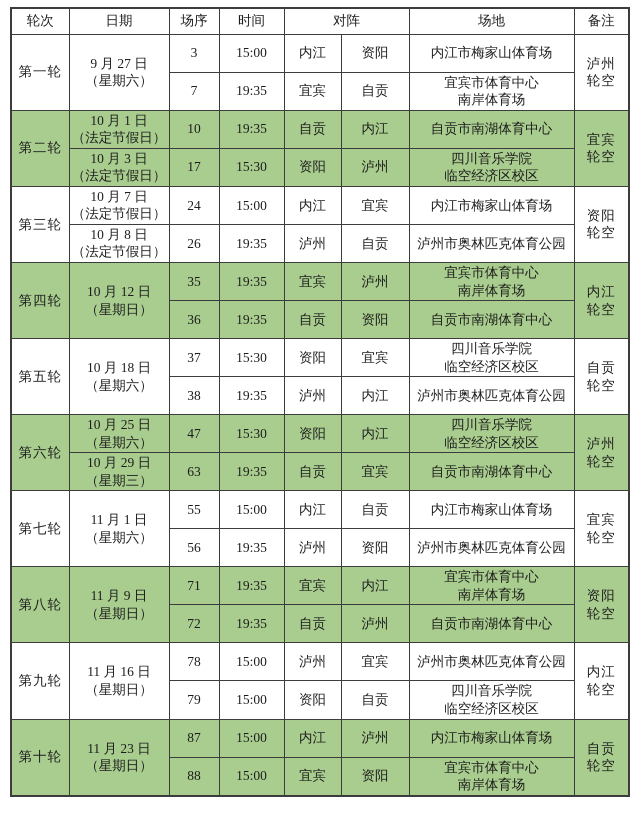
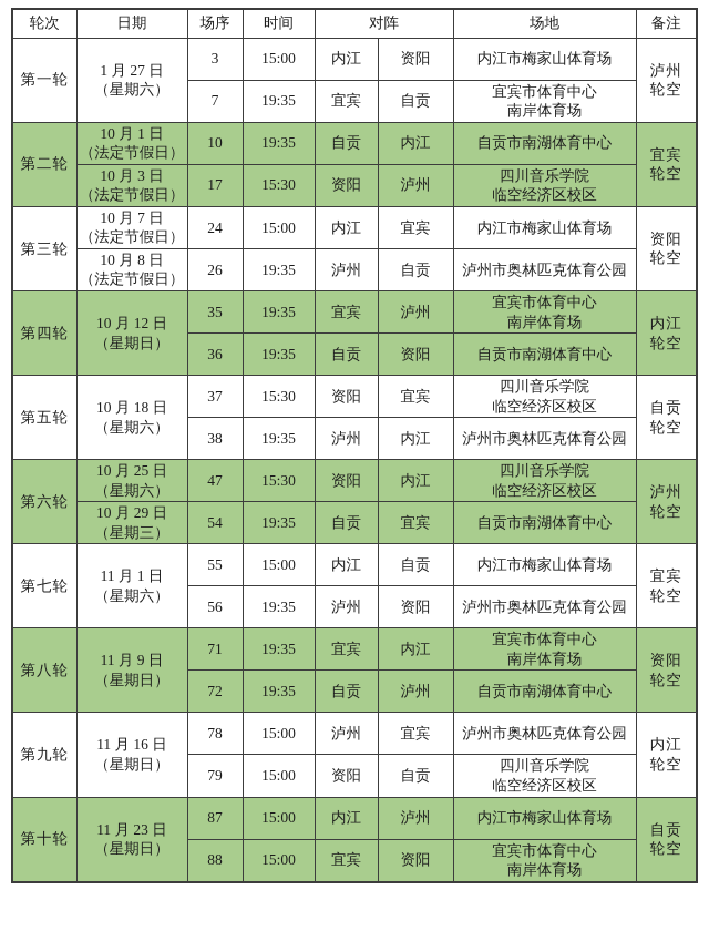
  轮次	日期	场序	时间	对阵	场地	备注
- 第一轮	9 月 27 日 （星期六）	3	15:00	内江	资阳	内江市梅家山体育场	泸州 轮空
+ 第一轮	1 月 27 日 （星期六）	3	15:00	内江	资阳	内江市梅家山体育场	泸州 轮空
  7	19:35	宜宾	自贡	宜宾市体育中心 南岸体育场
  第二轮	10 月 1 日 （法定节假日）	10	19:35	自贡	内江	自贡市南湖体育中心	宜宾 轮空
  10 月 3 日 （法定节假日）	17	15:30	资阳	泸州	四川音乐学院 临空经济区校区
  第三轮	10 月 7 日 （法定节假日）	24	15:00	内江	宜宾	内江市梅家山体育场	资阳 轮空
  10 月 8 日 （法定节假日）	26	19:35	泸州	自贡	泸州市奥林匹克体育公园
  第四轮	10 月 12 日 （星期日）	35	19:35	宜宾	泸州	宜宾市体育中心 南岸体育场	内江 轮空
  36	19:35	自贡	资阳	自贡市南湖体育中心
  第五轮	10 月 18 日 （星期六）	37	15:30	资阳	宜宾	四川音乐学院 临空经济区校区	自贡 轮空
  38	19:35	泸州	内江	泸州市奥林匹克体育公园
  第六轮	10 月 25 日 （星期六）	47	15:30	资阳	内江	四川音乐学院 临空经济区校区	泸州 轮空
- 10 月 29 日 （星期三）	63	19:35	自贡	宜宾	自贡市南湖体育中心
+ 10 月 29 日 （星期三）	54	19:35	自贡	宜宾	自贡市南湖体育中心
  第七轮	11 月 1 日 （星期六）	55	15:00	内江	自贡	内江市梅家山体育场	宜宾 轮空
  56	19:35	泸州	资阳	泸州市奥林匹克体育公园
  第八轮	11 月 9 日 （星期日）	71	19:35	宜宾	内江	宜宾市体育中心 南岸体育场	资阳 轮空
  72	19:35	自贡	泸州	自贡市南湖体育中心
  第九轮	11 月 16 日 （星期日）	78	15:00	泸州	宜宾	泸州市奥林匹克体育公园	内江 轮空
  79	15:00	资阳	自贡	四川音乐学院 临空经济区校区
  第十轮	11 月 23 日 （星期日）	87	15:00	内江	泸州	内江市梅家山体育场	自贡 轮空
  88	15:00	宜宾	资阳	宜宾市体育中心 南岸体育场
